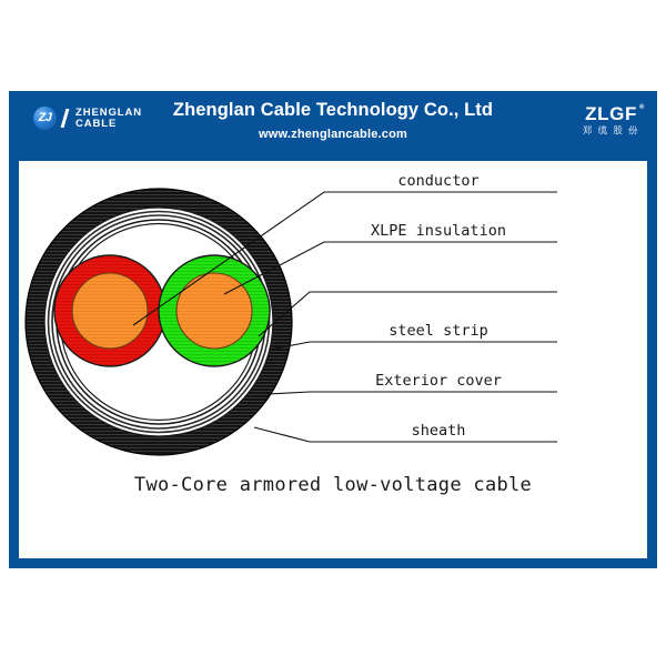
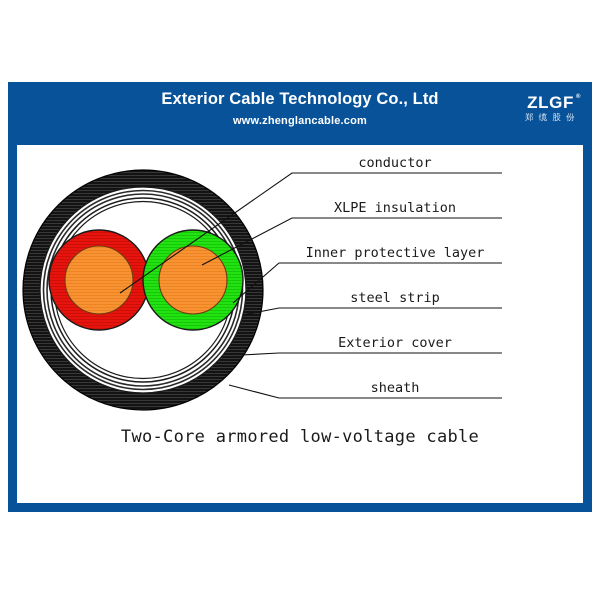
- ZJ
- ZHENGLAN
- CABLE
- Zhenglan Cable Technology Co., Ltd
+ Exterior Cable Technology Co., Ltd
  www.zhenglancable.com
  ZLGF
  郑 缆 股 份
  conductor
  XLPE insulation
+ Inner protective layer
  steel strip
  Exterior cover
  sheath
  Two-Core armored low-voltage cable
